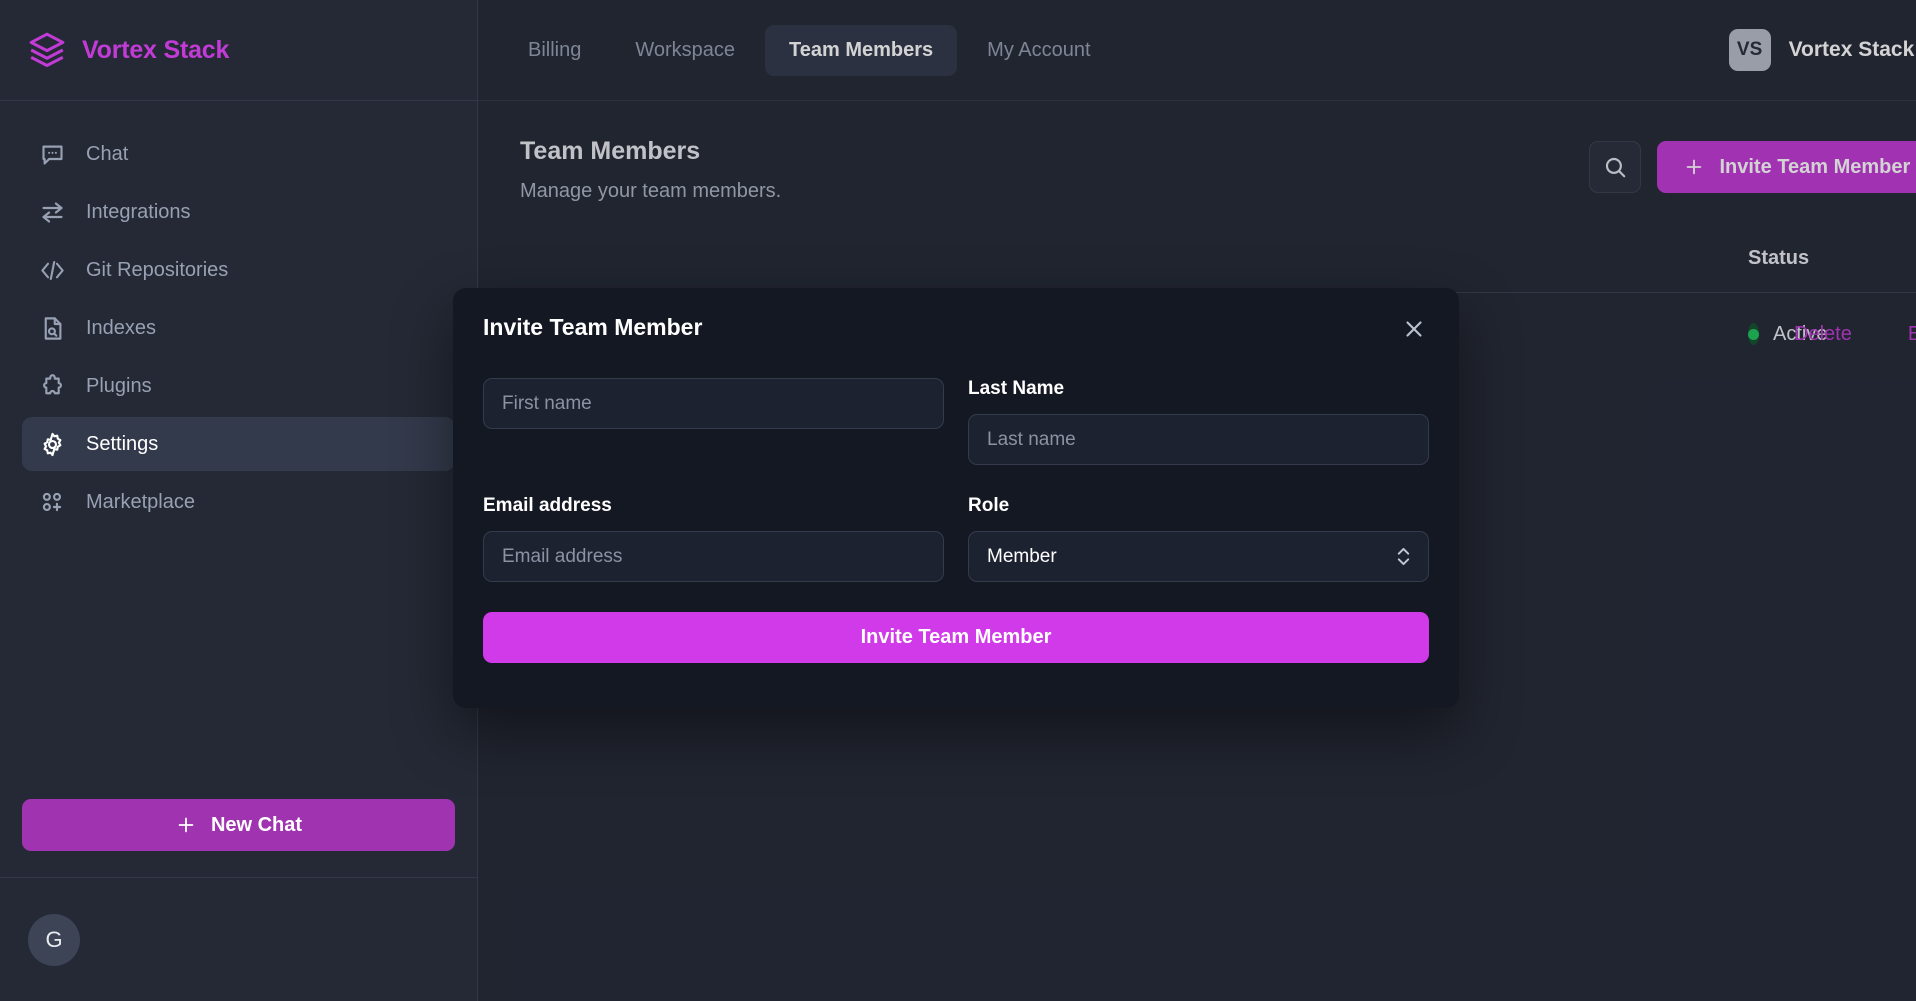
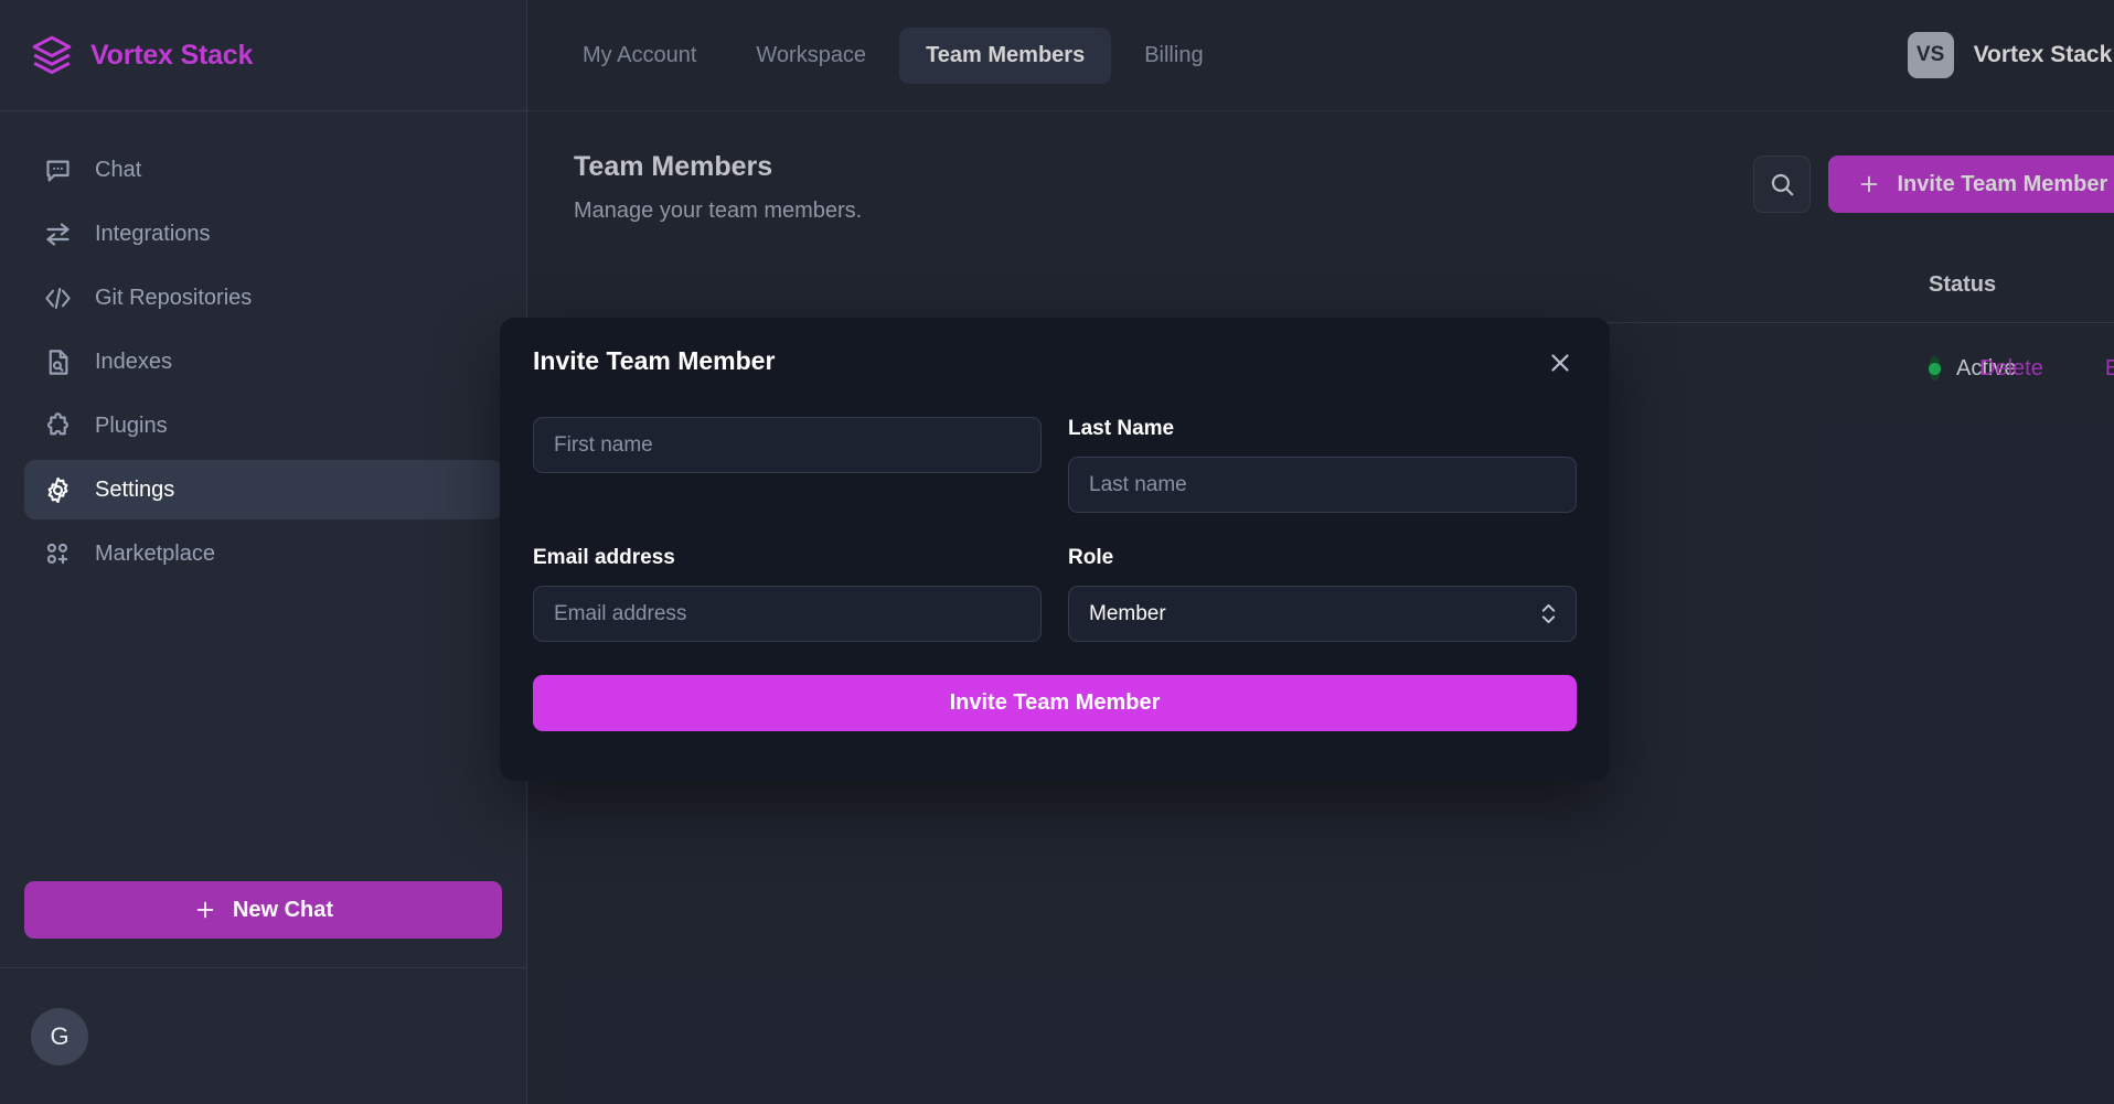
  Vortex Stack
  Chat
  Integrations
  Git Repositories
  Indexes
  Plugins
  Settings
  Marketplace
  New Chat
  G
- Billing
+ My Account
  Workspace
  Team Members
- My Account
+ Billing
  VS
  Vortex Stack
  Team Members
  Manage your team members.
  Invite Team Member
  Status
  Active
  Delete
  Invite Team Member
  First name
  Last Name
  Last name
  Email address
  Email address
  Role
  Member
  Invite Team Member
